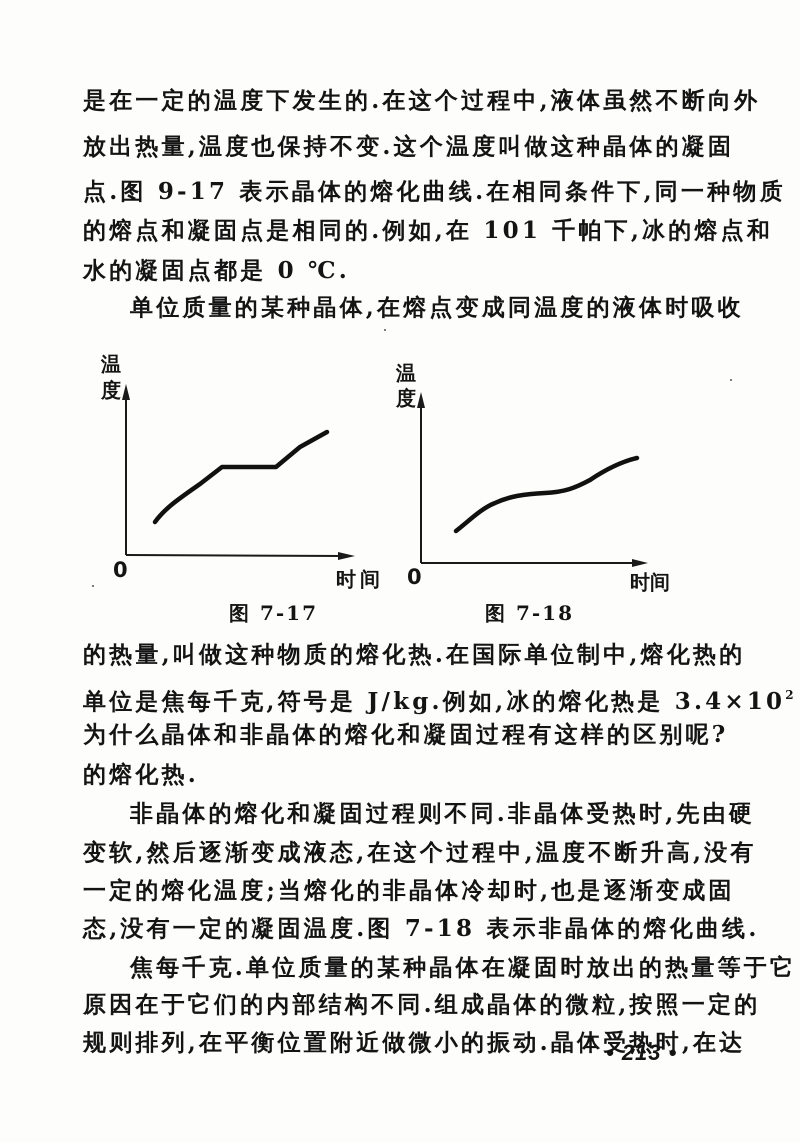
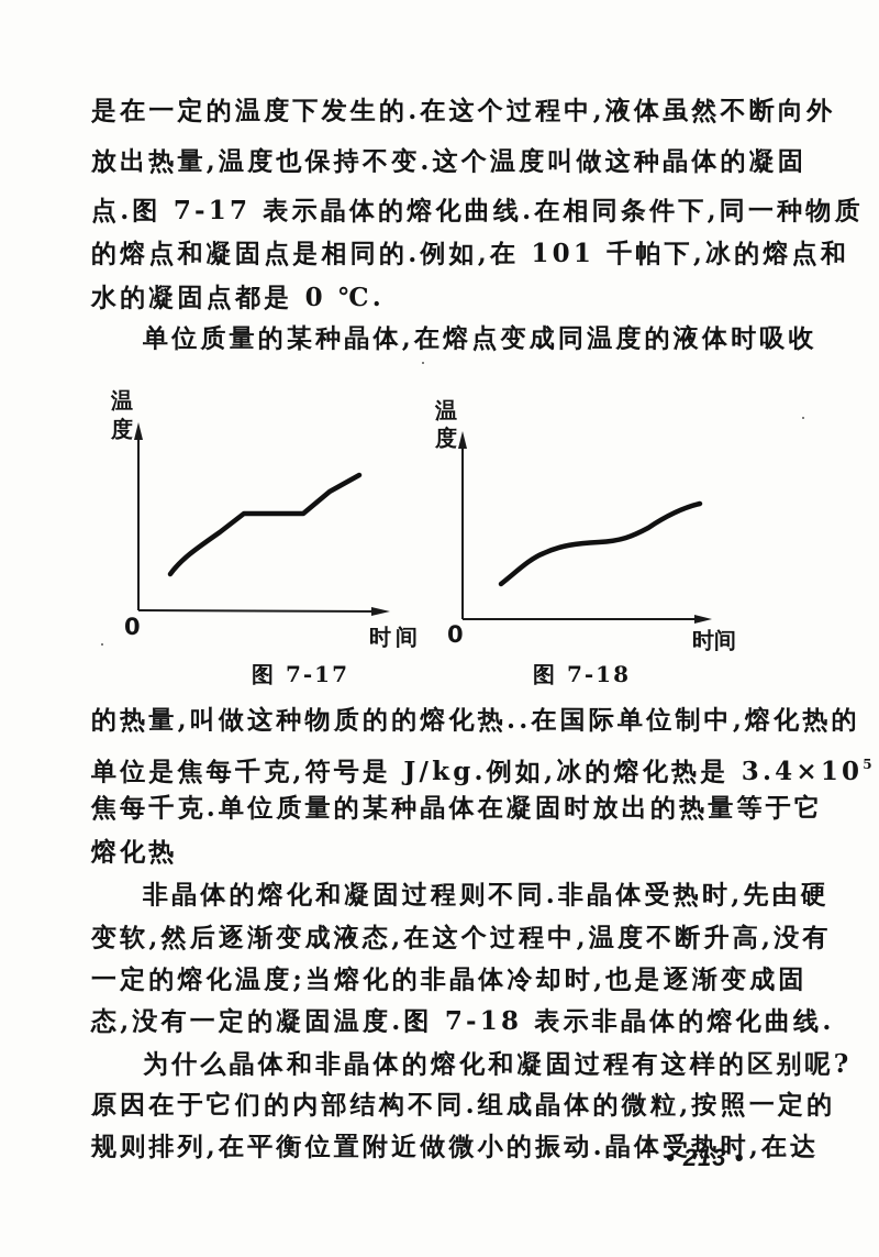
  是在一定的温度下发生的.在这个过程中,液体虽然不断向外
  放出热量,温度也保持不变.这个温度叫做这种晶体的凝固
- 点.图 9-17 表示晶体的熔化曲线.在相同条件下,同一种物质
+ 点.图 7-17 表示晶体的熔化曲线.在相同条件下,同一种物质
  的熔点和凝固点是相同的.例如,在 101 千帕下,冰的熔点和
  水的凝固点都是 0 ℃.
  单位质量的某种晶体,在熔点变成同温度的液体时吸收
  温
  度
  0
  时间
  图 7-17
  温
  度
  0
  时间
  图 7-18
- 的热量,叫做这种物质的熔化热.在国际单位制中,熔化热的
+ 的热量,叫做这种物质的的熔化热..在国际单位制中,熔化热的
- 单位是焦每千克,符号是 J/kg.例如,冰的熔化热是 3.4×102
+ 单位是焦每千克,符号是 J/kg.例如,冰的熔化热是 3.4×105
- 为什么晶体和非晶体的熔化和凝固过程有这样的区别呢?
+ 焦每千克.单位质量的某种晶体在凝固时放出的热量等于它
- 的熔化热.
+ 熔化热
  非晶体的熔化和凝固过程则不同.非晶体受热时,先由硬
  变软,然后逐渐变成液态,在这个过程中,温度不断升高,没有
  一定的熔化温度;当熔化的非晶体冷却时,也是逐渐变成固
  态,没有一定的凝固温度.图 7-18 表示非晶体的熔化曲线.
- 焦每千克.单位质量的某种晶体在凝固时放出的热量等于它
+ 为什么晶体和非晶体的熔化和凝固过程有这样的区别呢?
  原因在于它们的内部结构不同.组成晶体的微粒,按照一定的
  规则排列,在平衡位置附近做微小的振动.晶体受热时,在达
  • 213 •
